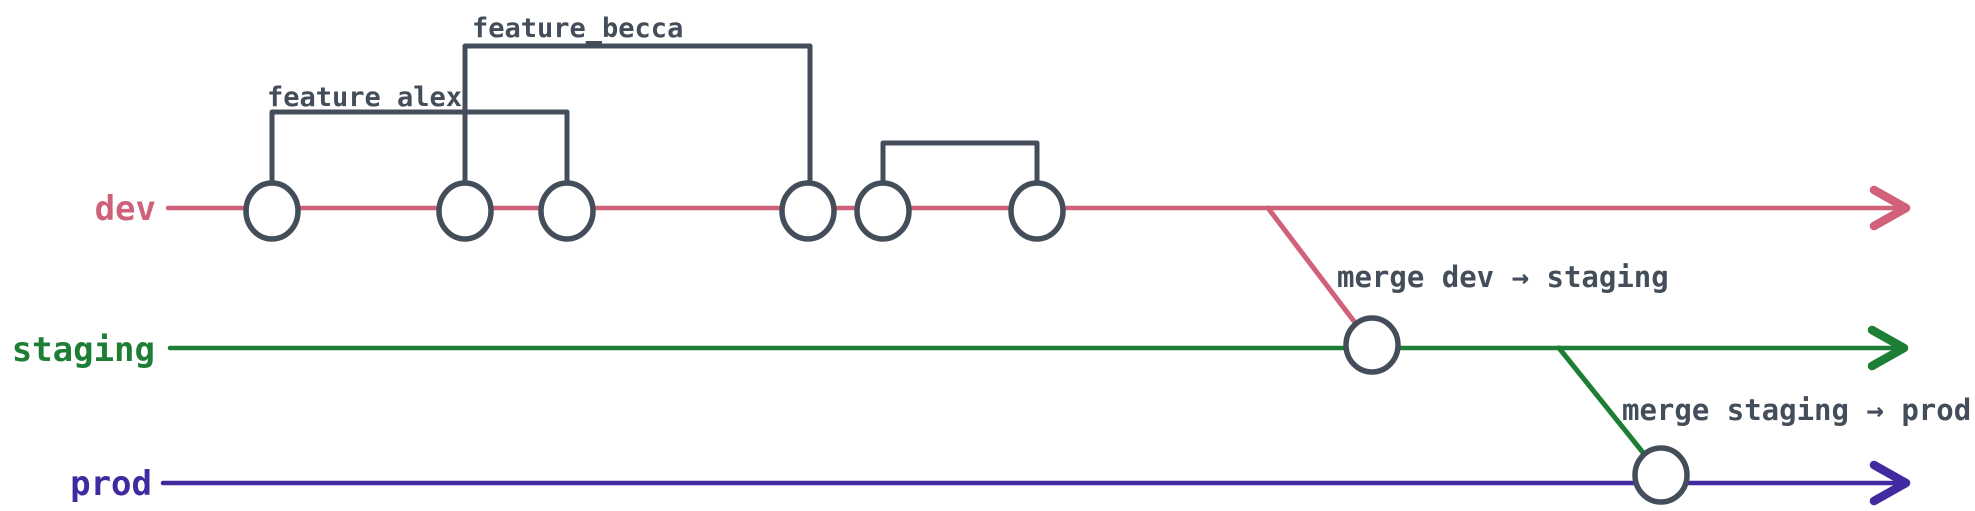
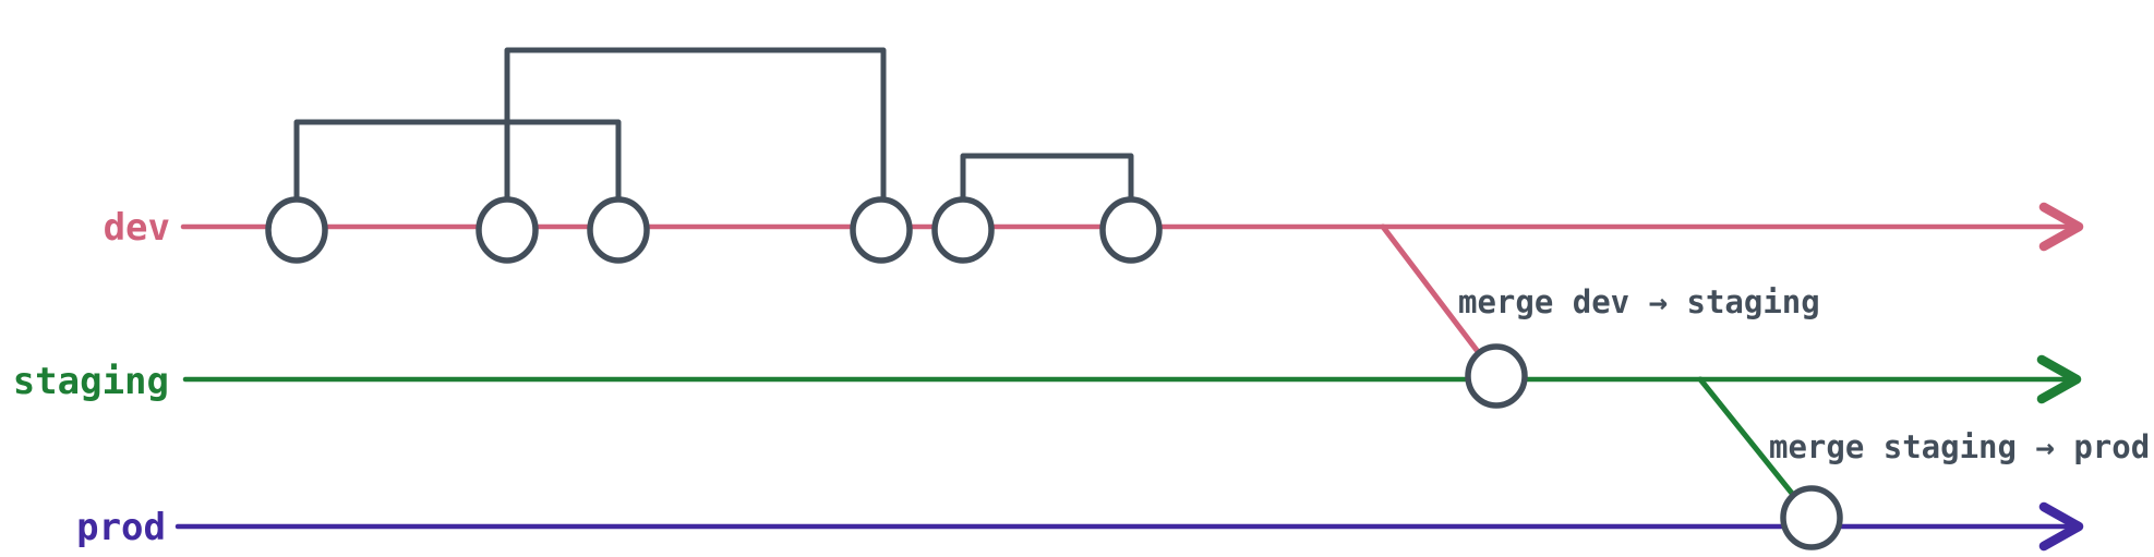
  dev
  staging
  prod
- feature_alex
- feature_becca
  merge dev → staging
  merge staging → prod
